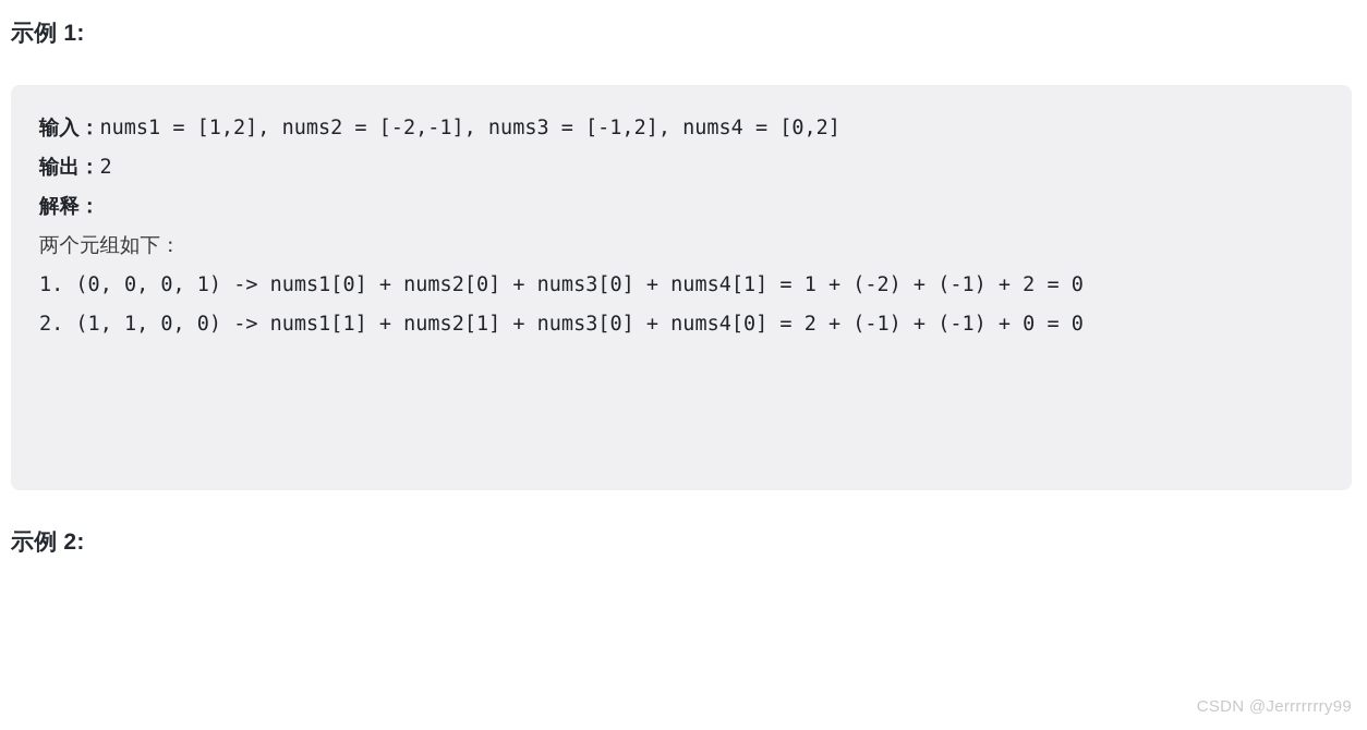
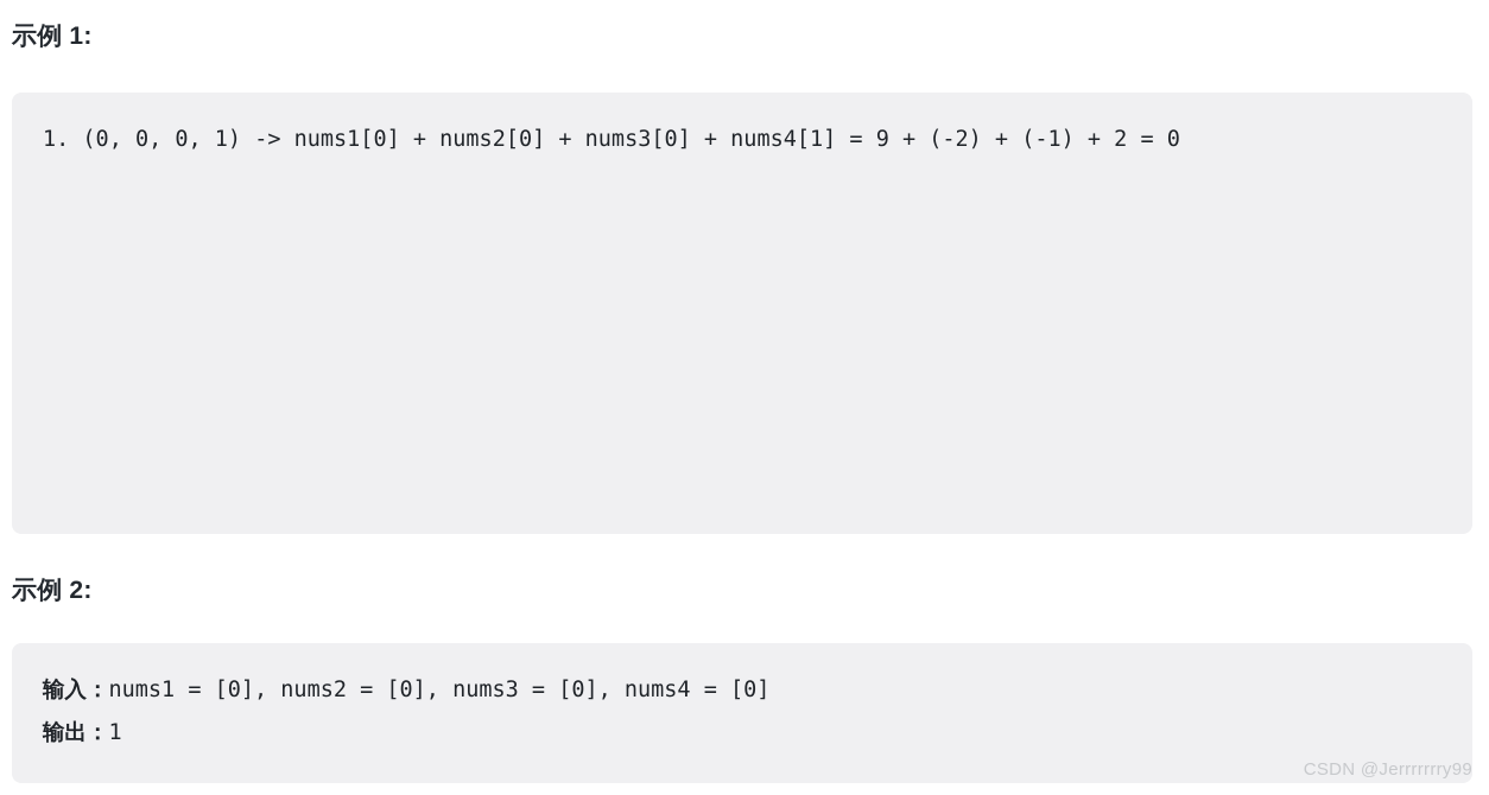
  示例 1:
- 输入：nums1 = [1,2], nums2 = [-2,-1], nums3 = [-1,2], nums4 = [0,2]
- 输出：2
- 解释：
- 两个元组如下：
- 1. (0, 0, 0, 1) -> nums1[0] + nums2[0] + nums3[0] + nums4[1] = 1 + (-2) + (-1) + 2 = 0
+ 1. (0, 0, 0, 1) -> nums1[0] + nums2[0] + nums3[0] + nums4[1] = 9 + (-2) + (-1) + 2 = 0
- 2. (1, 1, 0, 0) -> nums1[1] + nums2[1] + nums3[0] + nums4[0] = 2 + (-1) + (-1) + 0 = 0
  示例 2:
+ 输入：nums1 = [0], nums2 = [0], nums3 = [0], nums4 = [0]
+ 输出：1
  CSDN @Jerrrrrrry99
